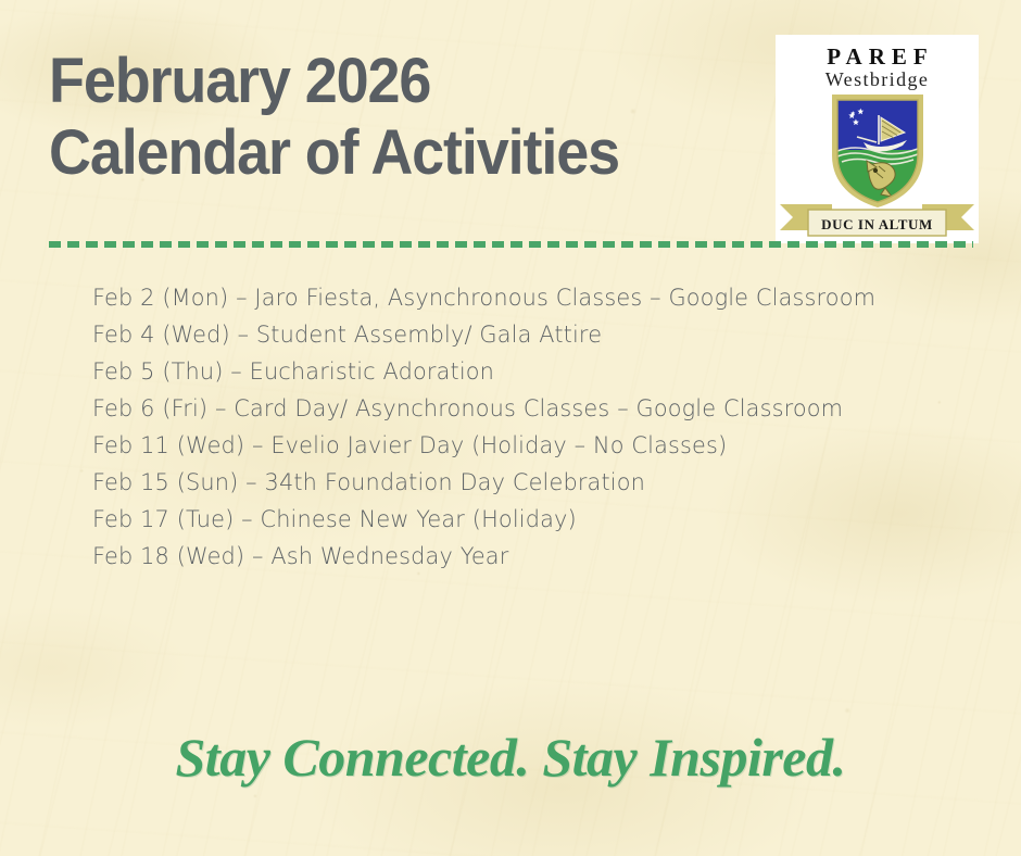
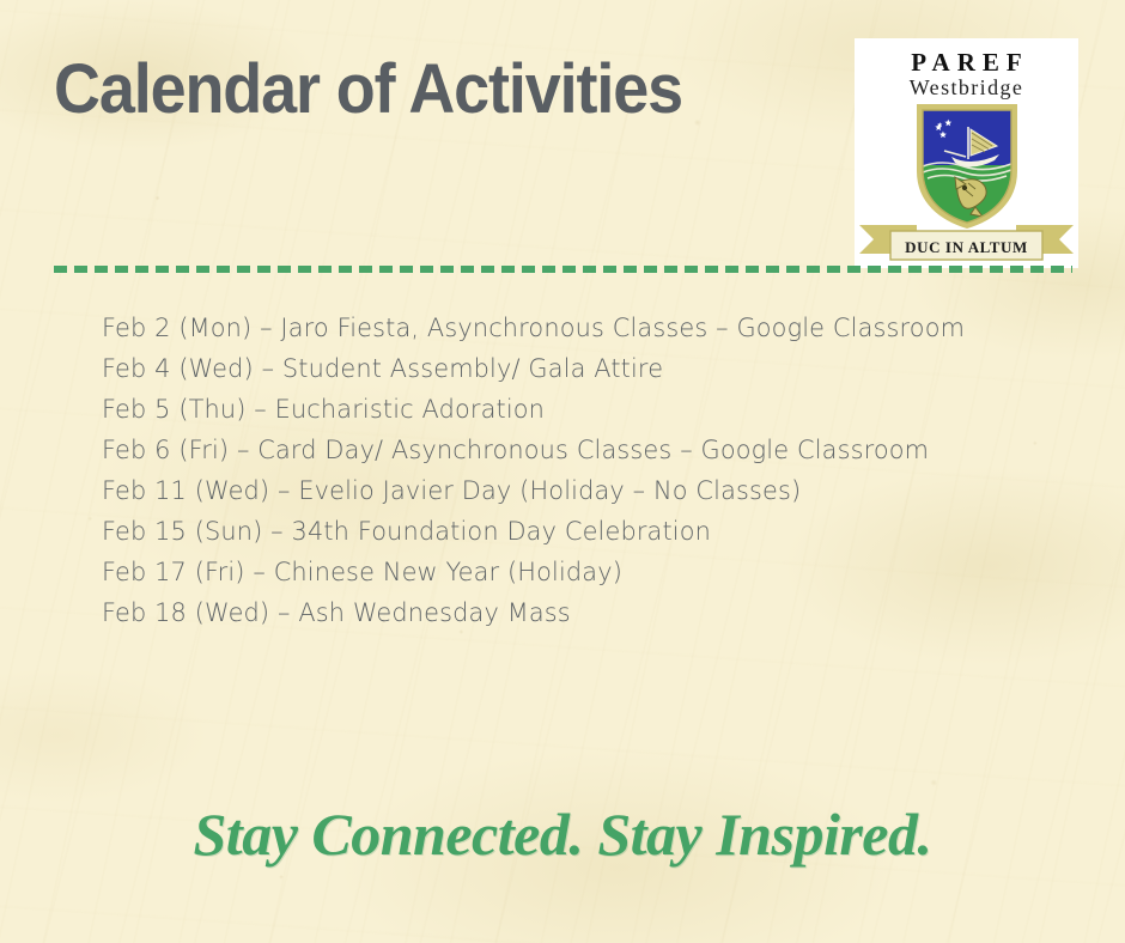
- February 2026
  Calendar of Activities
  PAREF
  Westbridge
  DUC IN ALTUM
  Feb 2 (Mon) – Jaro Fiesta, Asynchronous Classes – Google Classroom
  Feb 4 (Wed) – Student Assembly/ Gala Attire
  Feb 5 (Thu) – Eucharistic Adoration
  Feb 6 (Fri) – Card Day/ Asynchronous Classes – Google Classroom
  Feb 11 (Wed) – Evelio Javier Day (Holiday – No Classes)
  Feb 15 (Sun) – 34th Foundation Day Celebration
- Feb 17 (Tue) – Chinese New Year (Holiday)
+ Feb 17 (Fri) – Chinese New Year (Holiday)
- Feb 18 (Wed) – Ash Wednesday Year
+ Feb 18 (Wed) – Ash Wednesday Mass
  Stay Connected. Stay Inspired.
